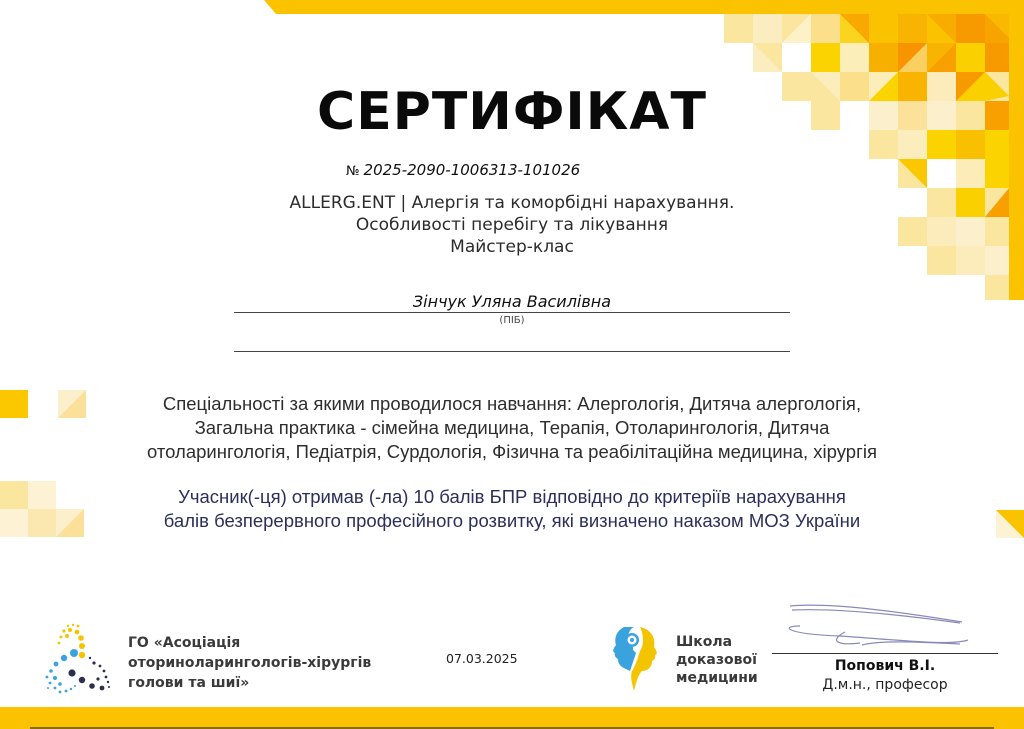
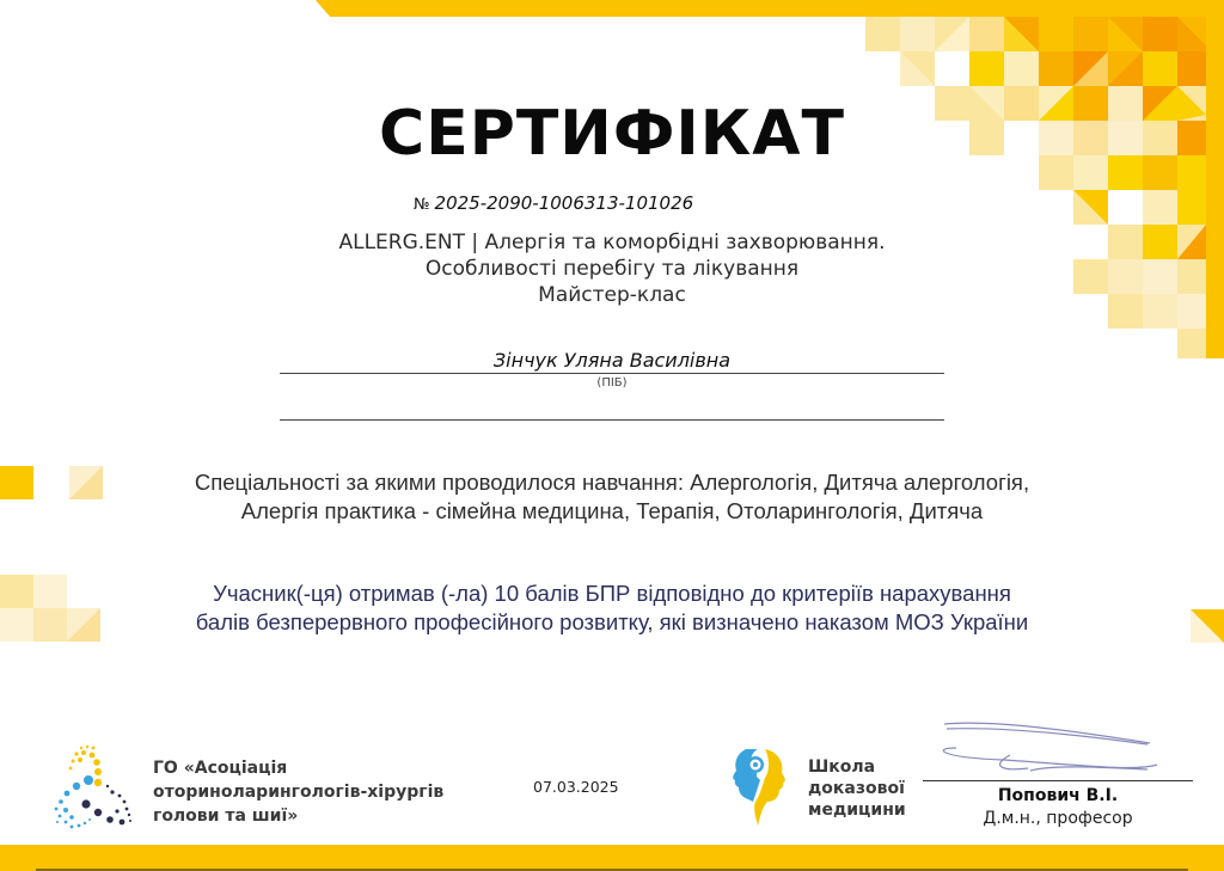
  СЕРТИФІКАТ
  № 2025-2090-1006313-101026
- ALLERG.ENT | Алергія та коморбідні нарахування.
+ ALLERG.ENT | Алергія та коморбідні захворювання.
  Особливості перебігу та лікування
  Майстер-клас
  Зінчук Уляна Василівна
  (ПІБ)
  Спеціальності за якими проводилося навчання: Алергологія, Дитяча алергологія,
- Загальна практика - сімейна медицина, Терапія, Отоларингологія, Дитяча
+ Алергія практика - сімейна медицина, Терапія, Отоларингологія, Дитяча
- отоларингологія, Педіатрія, Сурдологія, Фізична та реабілітаційна медицина, хірургія
  Учасник(-ця) отримав (-ла) 10 балів БПР відповідно до критеріїв нарахування
  балів безперервного професійного розвитку, які визначено наказом МОЗ України
  ГО «Асоціація
  оториноларингологів-хірургів
  голови та шиї»
  07.03.2025
  Школа
  доказової
  медицини
  Попович В.І.
  Д.м.н., професор
